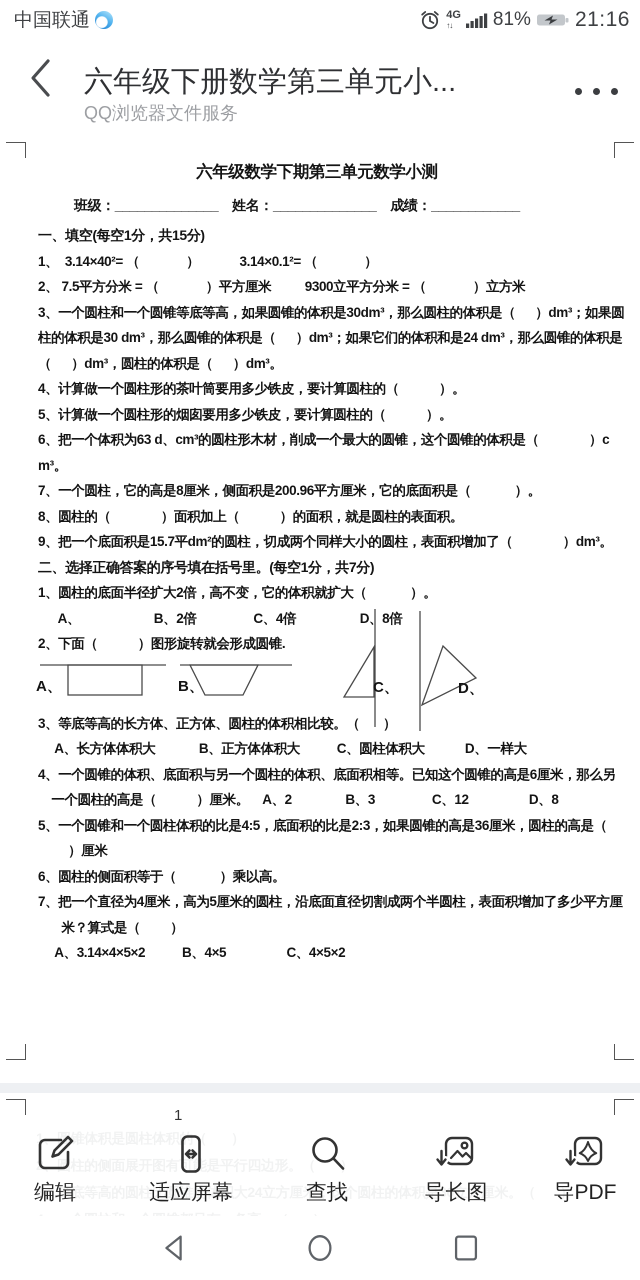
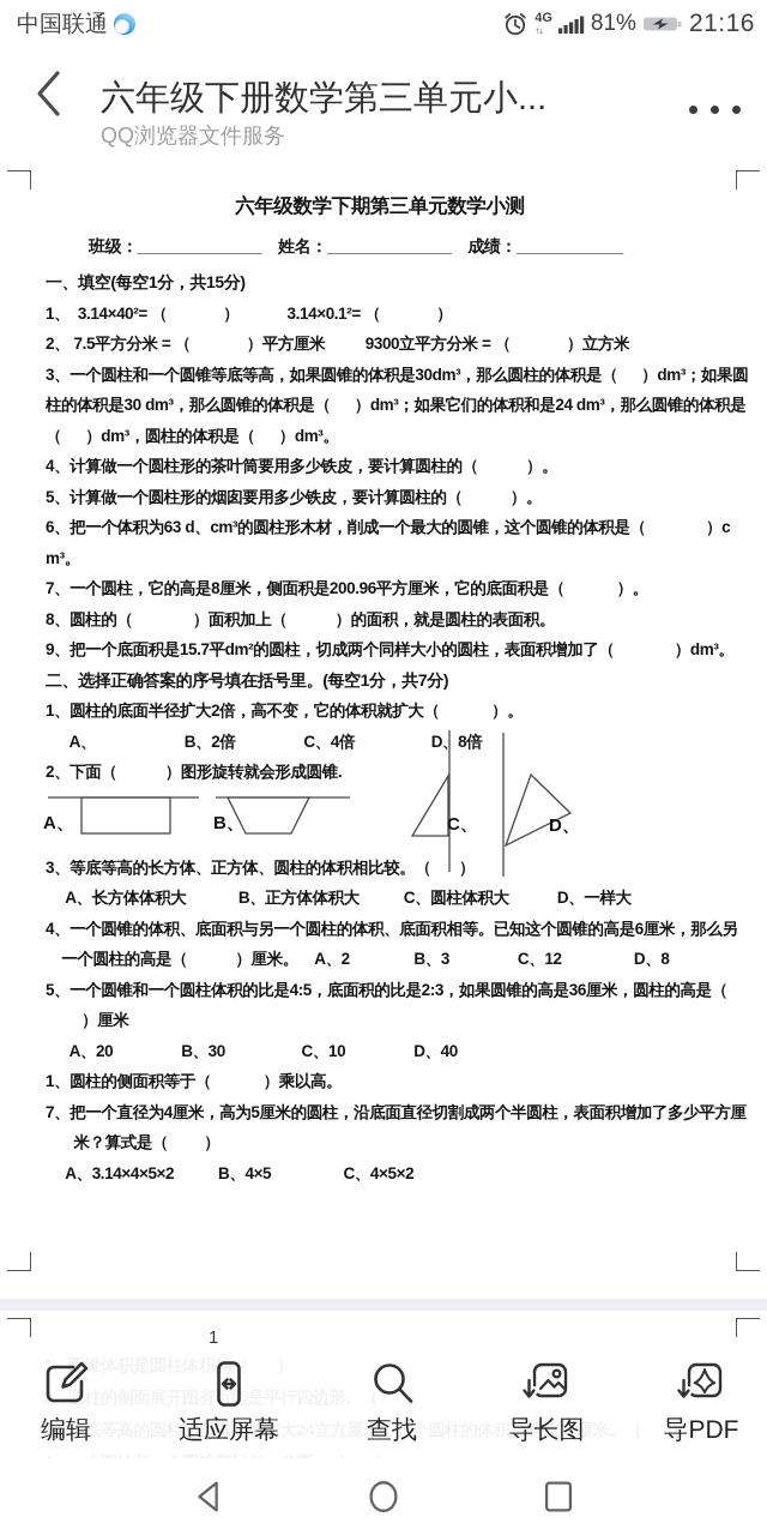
  中国联通
  4G
  ↑↓
  81%
  21:16
  六年级下册数学第三单元小...
  QQ浏览器文件服务
  六年级数学下期第三单元数学小测
  班级：______________ 姓名：______________ 成绩：____________
  一、填空(每空1分，共15分)
  1、 3.14×40²= （ ） 3.14×0.1²= （ ）
  2、 7.5平方分米 = （ ）平方厘米 9300立平方分米 = （ ）立方米
  3、一个圆柱和一个圆锥等底等高，如果圆锥的体积是30dm³，那么圆柱的体积是（ ）dm³；如果圆
  柱的体积是30 dm³，那么圆锥的体积是（ ）dm³；如果它们的体积和是24 dm³，那么圆锥的体积是
  （ ）dm³，圆柱的体积是（ ）dm³。
  4、计算做一个圆柱形的茶叶筒要用多少铁皮，要计算圆柱的（ ）。
  5、计算做一个圆柱形的烟囱要用多少铁皮，要计算圆柱的（ ）。
  6、把一个体积为63 d、cm³的圆柱形木材，削成一个最大的圆锥，这个圆锥的体积是（ ）c
  m³。
  7、一个圆柱，它的高是8厘米，侧面积是200.96平方厘米，它的底面积是（ ）。
  8、圆柱的（ ）面积加上（ ）的面积，就是圆柱的表面积。
  9、把一个底面积是15.7平dm²的圆柱，切成两个同样大小的圆柱，表面积增加了（ ）dm³。
  二、选择正确答案的序号填在括号里。(每空1分，共7分)
  1、圆柱的底面半径扩大2倍，高不变，它的体积就扩大（ ）。
  A、 B、2倍 C、4倍 D8倍
  2、下面（ ）图形旋转就会形成圆锥.
  3、等底等高的长方体、正方体、圆柱的体积相比较。（ ）
  A、长方体体积大 B、正方体体积大 C、圆柱体积大 D、一样大
  4、一个圆锥的体积、底面积与另一个圆柱的体积、底面积相等。已知这个圆锥的高是6厘米，那么另
  一个圆柱的高是（ ）厘米。 A、2 B、3 C、12 D、8
  5、一个圆锥和一个圆柱体积的比是4:5，底面积的比是2:3，如果圆锥的高是36厘米，圆柱的高是（
  ）厘米
+ A、20 B、30 C、10 D、40
- 6、圆柱的侧面积等于（ ）乘以高。
+ 1、圆柱的侧面积等于（ ）乘以高。
  7、把一个直径为4厘米，高为5厘米的圆柱，沿底面直径切割成两个半圆柱，表面积增加了多少平方厘
  米？算式是（ ）
  A、3.14×4×5×2 B、4×5 C、4×5×2
  A、
  B、
  C、
  D、
  1
  1、圆锥体积是圆柱体积的（ ）
  、圆柱的侧面展开图有可是平行四边形。（ ）
  3、等底等高的圆柱比圆锥的体积大24立方厘米，这个圆柱的体积是36立方厘米。（ ）
  编辑
  适应屏幕
  查找
  导长图
  导PDF
